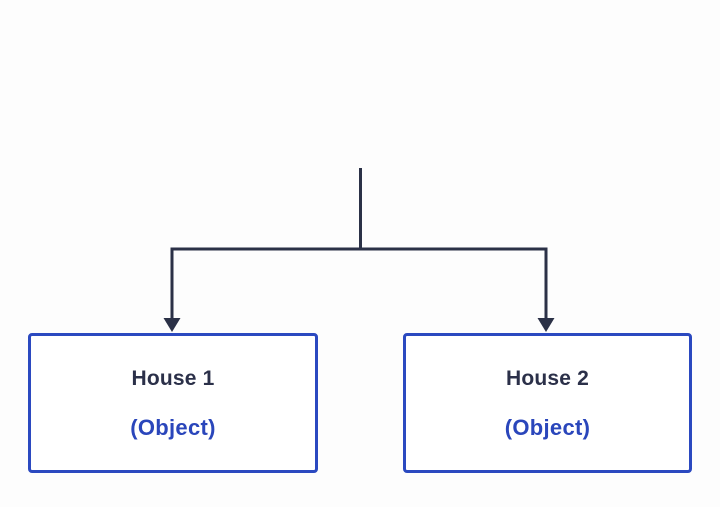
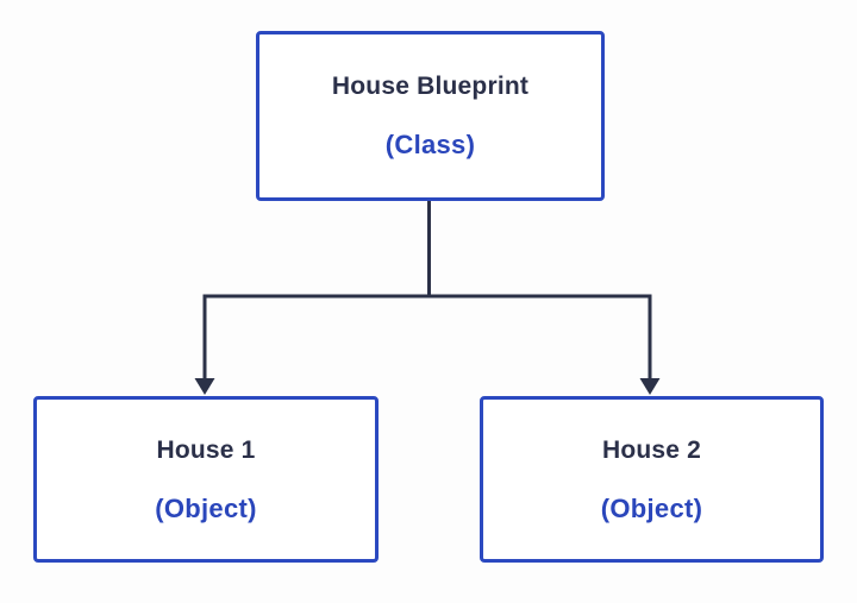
+ House Blueprint
+ (Class)
  House 1
  (Object)
  House 2
  (Object)
